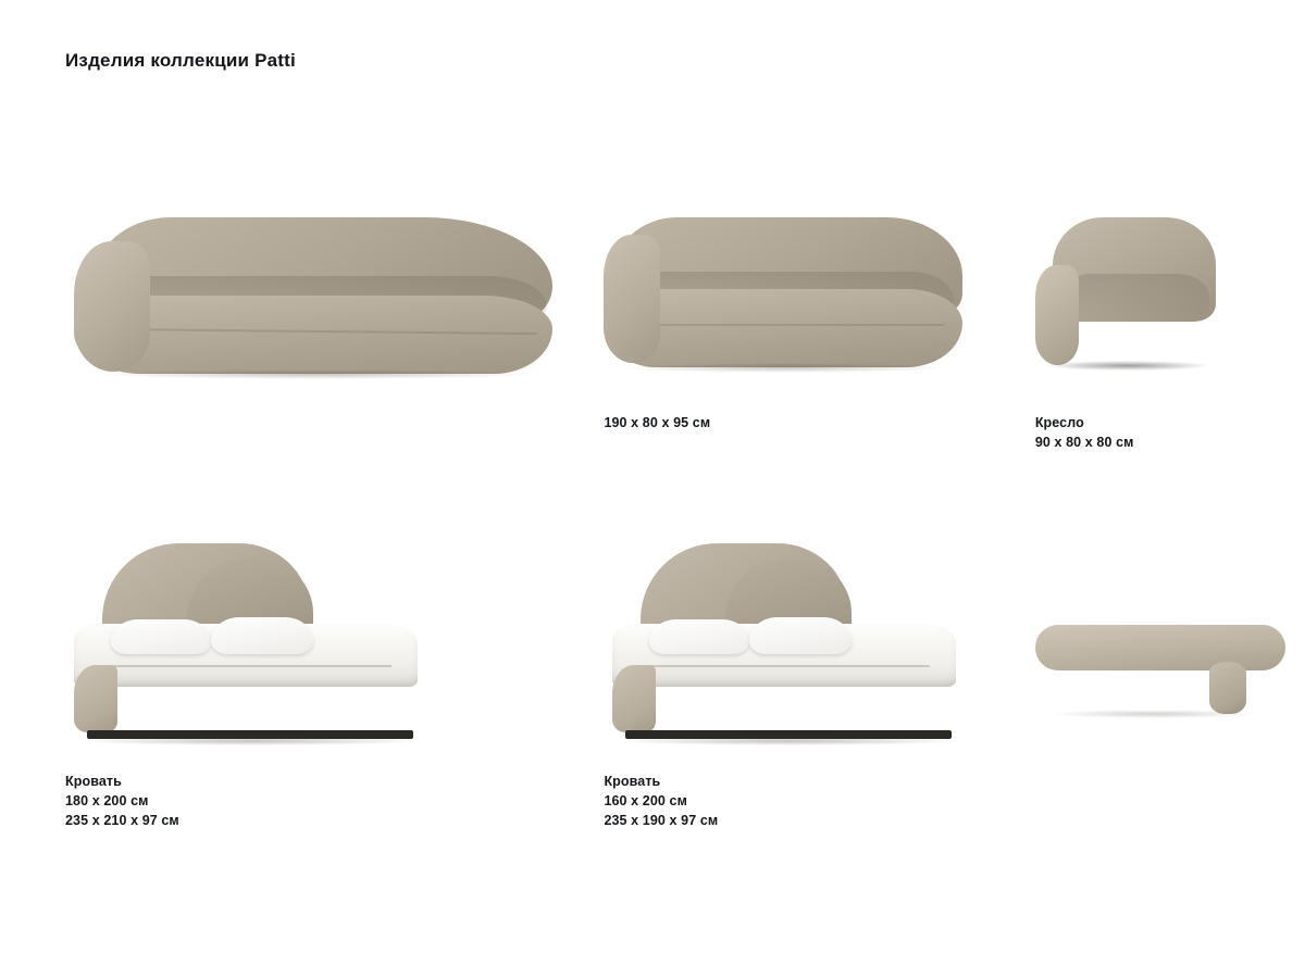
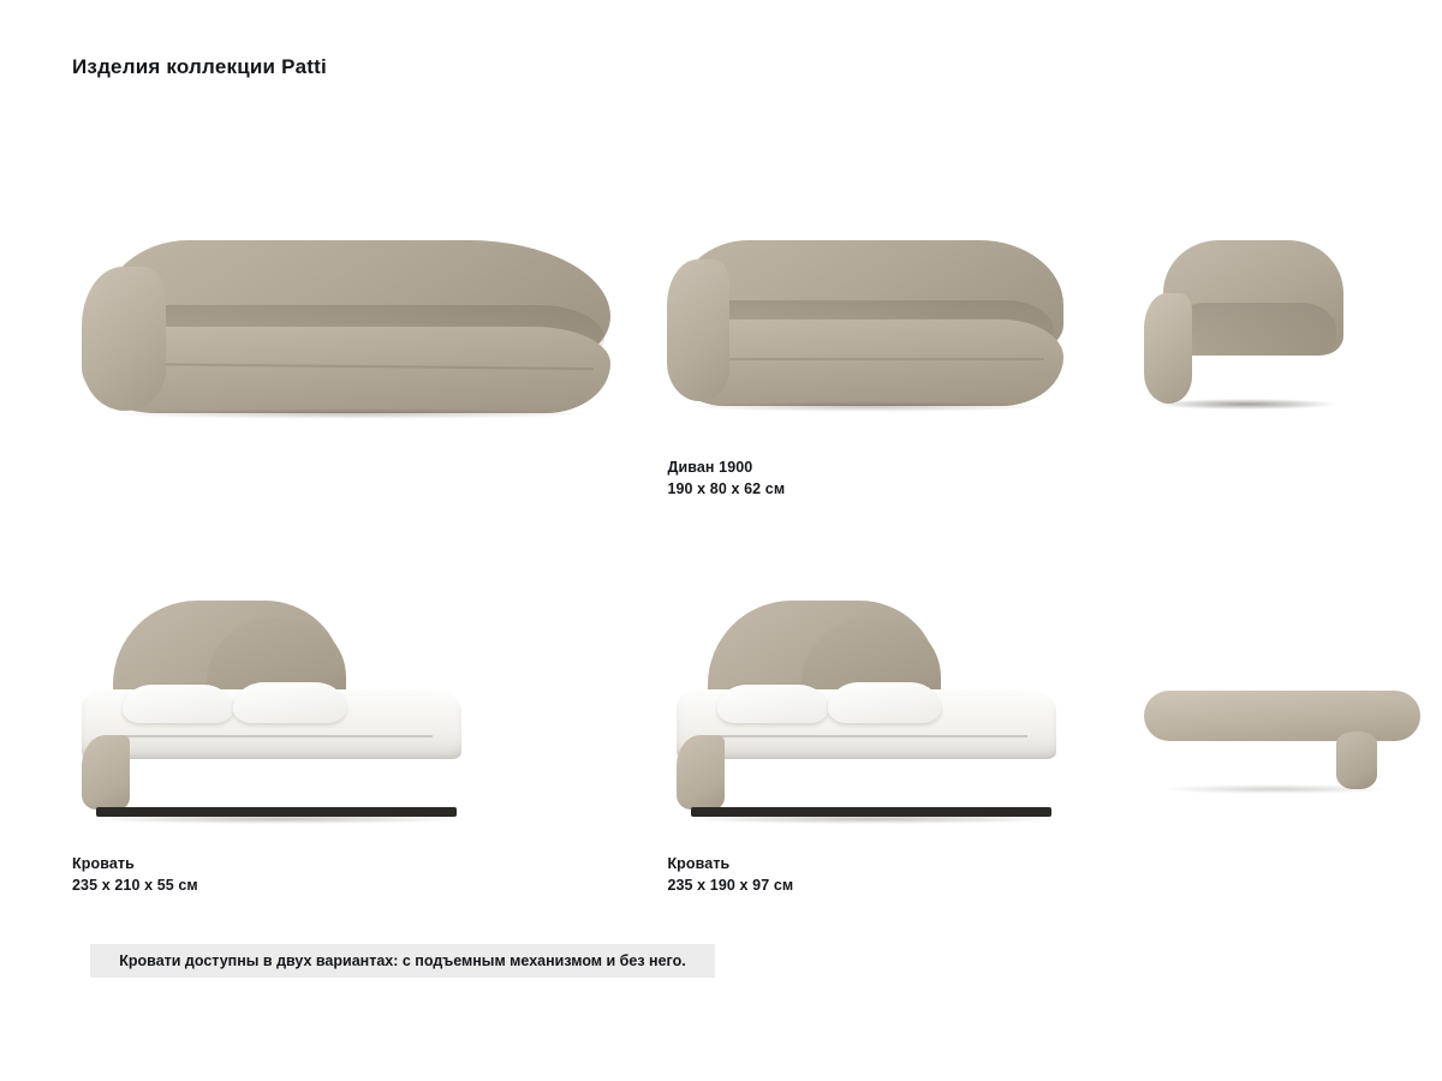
  Изделия коллекции Patti
+ Диван 1900
- 190 x 80 x 95 см
+ 190 x 80 x 62 см
- Кресло
- 90 x 80 x 80 см
  Кровать
- 180 x 200 см
- 235 x 210 x 97 см
+ 235 x 210 x 55 см
  Кровать
- 160 x 200 см
  235 x 190 x 97 см
+ Кровати доступны в двух вариантах: с подъемным механизмом и без него.
